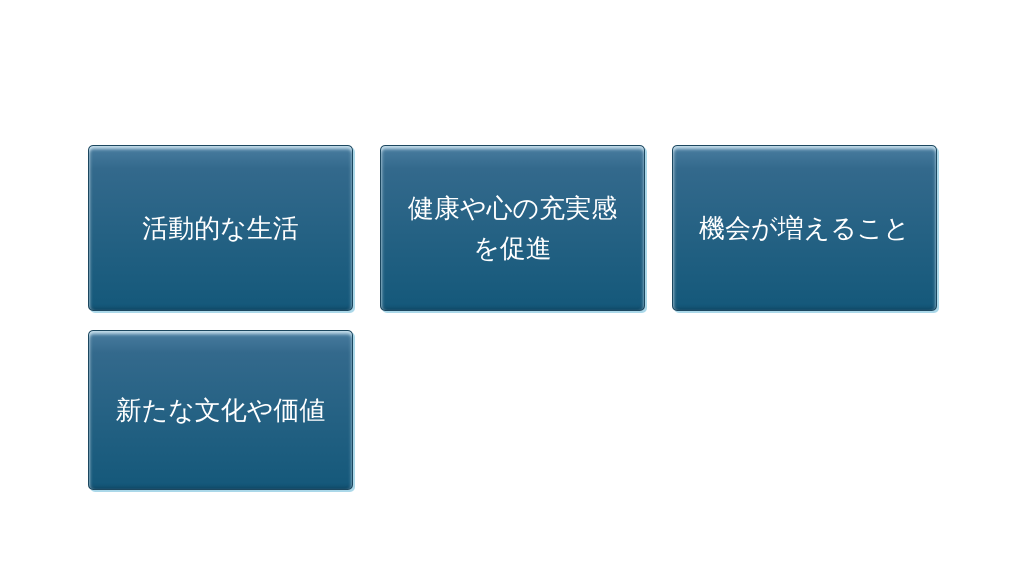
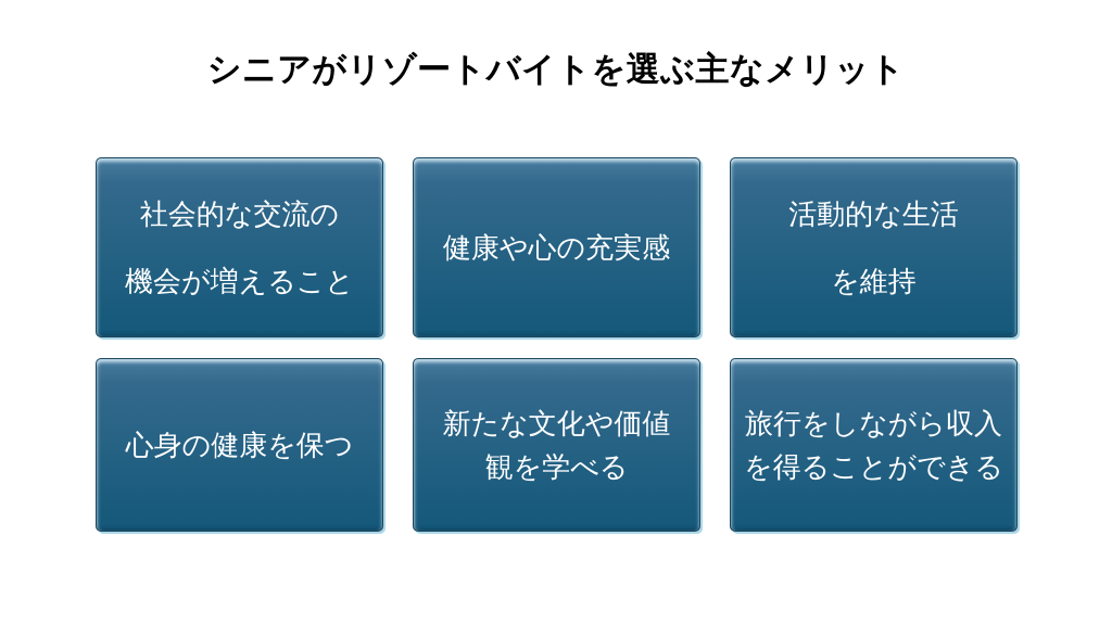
+ シニアがリゾートバイトを選ぶ主なメリット
+ 社会的な交流の
- 活動的な生活
+ 機会が増えること
  健康や心の充実感
- を促進
- 機会が増えること
+ 活動的な生活
+ を維持
+ 心身の健康を保つ
  新たな文化や価値
+ 観を学べる
+ 旅行をしながら収入
+ を得ることができる
